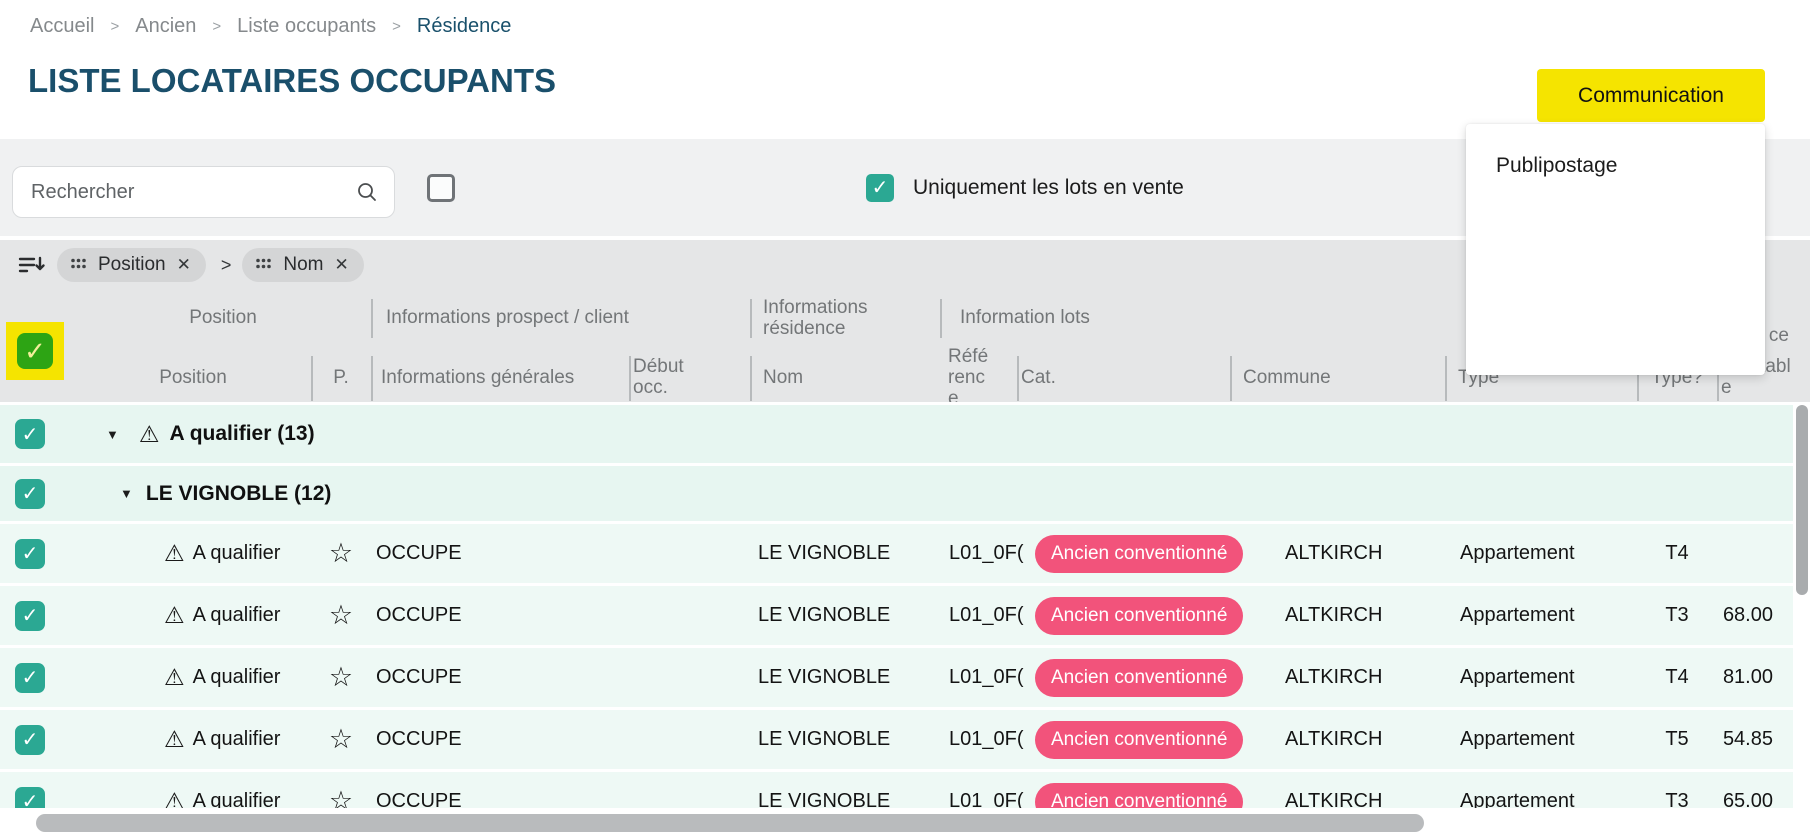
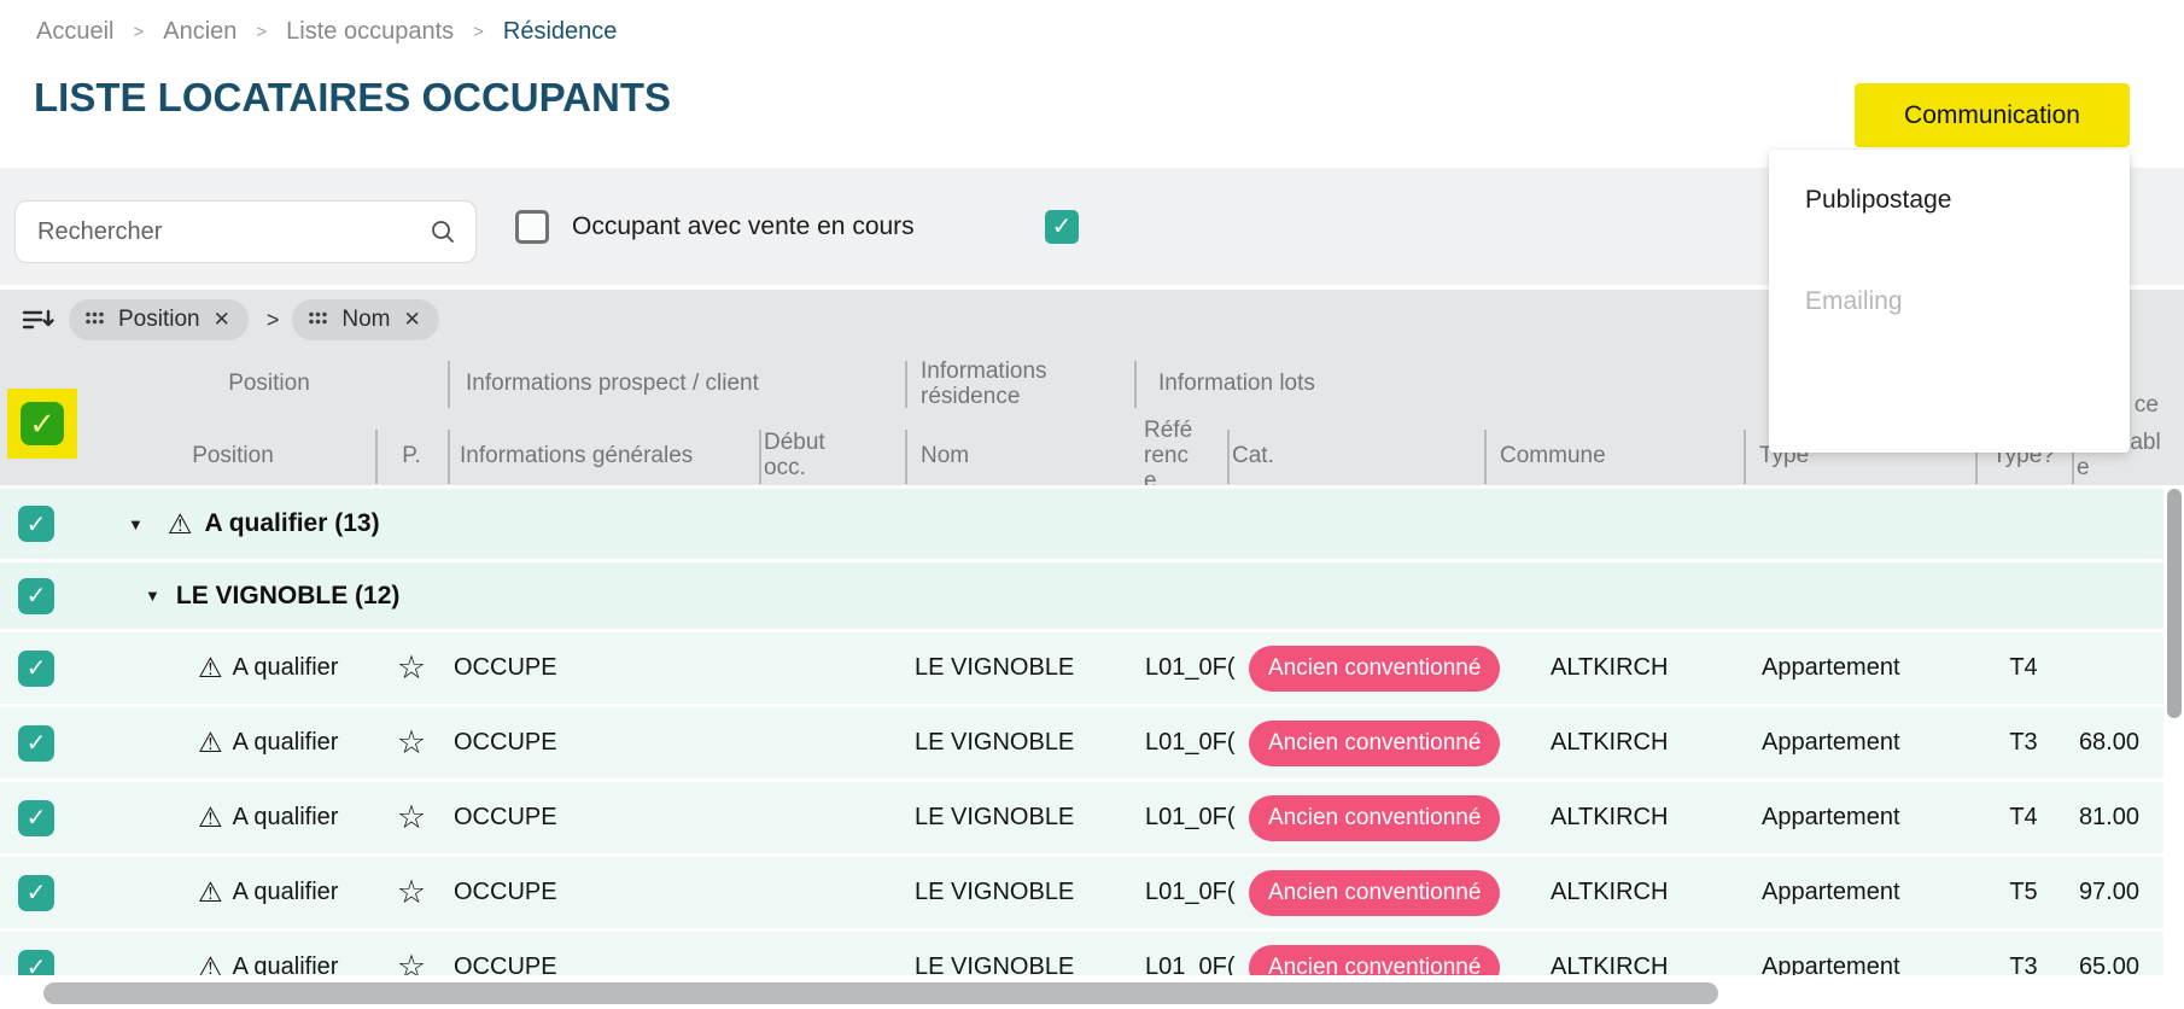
  Accueil
  >
  Ancien
  >
  Liste occupants
  >
  Résidence
  LISTE LOCATAIRES OCCUPANTS
  Communication
  Rechercher
+ Occupant avec vente en cours
  ✓
- Uniquement les lots en vente
  Position
  ✕
  >
  Nom
  ✕
  Position
  Informations prospect / client
  Informations résidence
  Information lots
  ce
  Position
  P.
  Informations générales
  Début occ.
  Nom
  Référence
  Cat.
  Commune
  Type
  Type?
  ✓
  ✓
  ▼
  ⚠
  A qualifier (13)
  ✓
  ▼
  LE VIGNOBLE (12)
  ✓
  ⚠
  A qualifier
  ☆
  OCCUPE
  LE VIGNOBLE
  L01_0F
  Ancien conventionné
  ALTKIRCH
  Appartement
  T4
  ✓
  ⚠
  A qualifier
  ☆
  OCCUPE
  LE VIGNOBLE
  L01_0F
  Ancien conventionné
  ALTKIRCH
  Appartement
  T3
  68.00
  ✓
  ⚠
  A qualifier
  ☆
  OCCUPE
  LE VIGNOBLE
  L01_0F
  Ancien conventionné
  ALTKIRCH
  Appartement
  T4
  81.00
  ✓
  ⚠
  A qualifier
  ☆
  OCCUPE
  LE VIGNOBLE
  L01_0F
  Ancien conventionné
  ALTKIRCH
  Appartement
  T5
- 54.85
+ 97.00
  ✓
  ⚠
  A qualifier
  ☆
  OCCUPE
  LE VIGNOBLE
  L01_0F
  Ancien conventionné
  ALTKIRCH
  Appartement
  T3
  65.00
  Publipostage
+ Emailing
